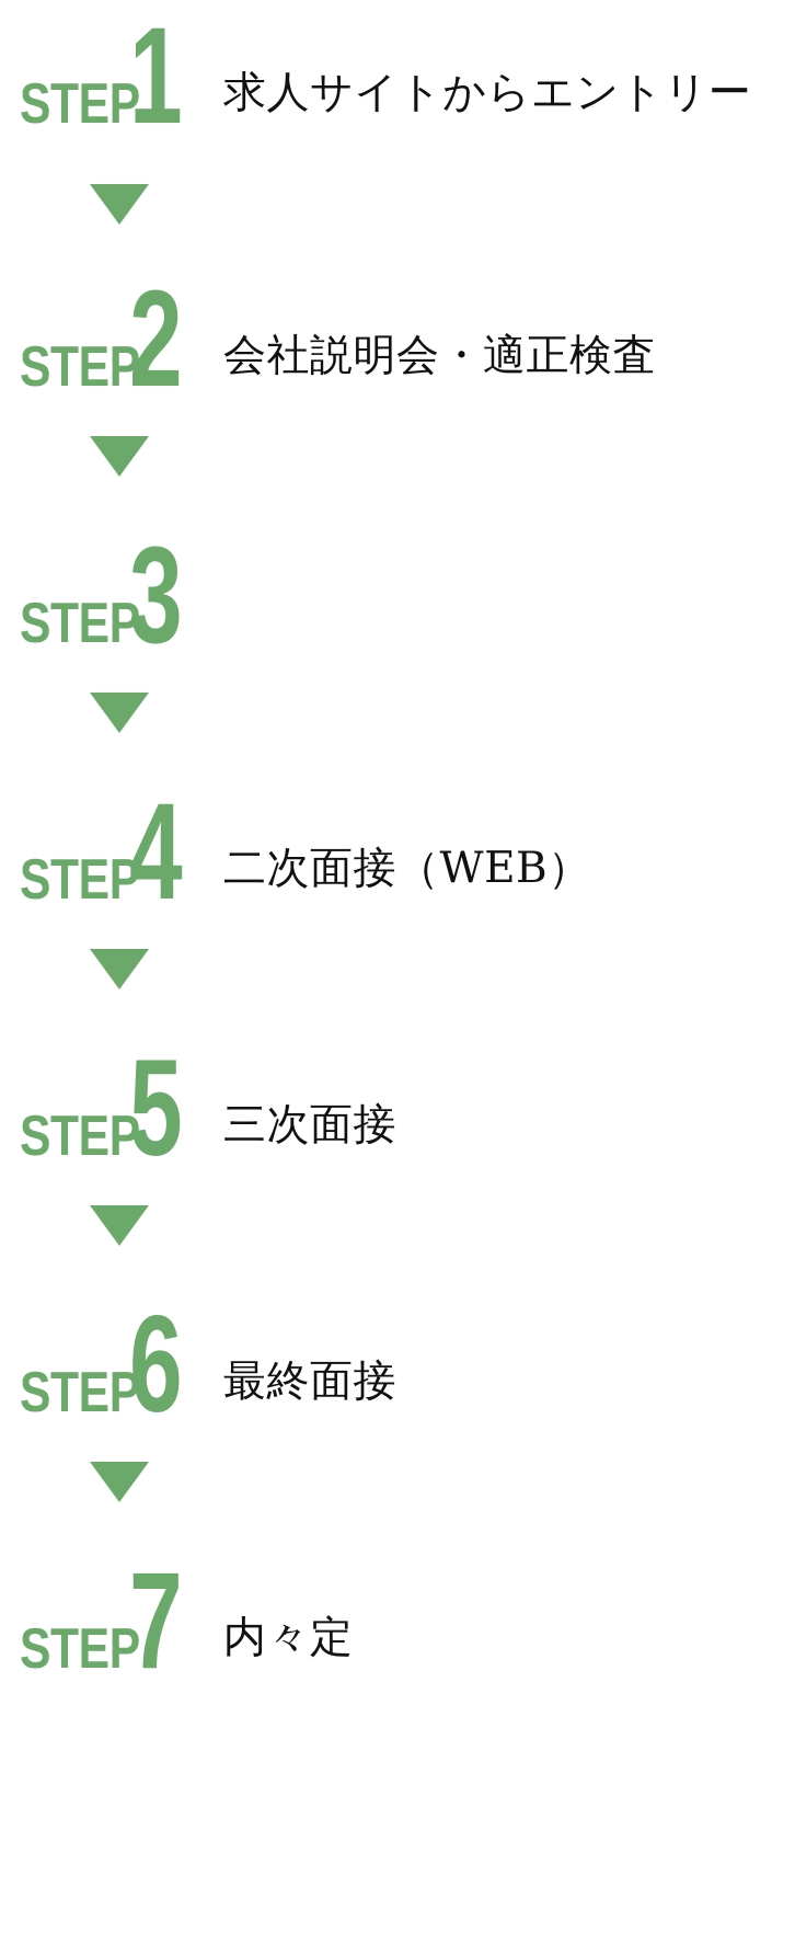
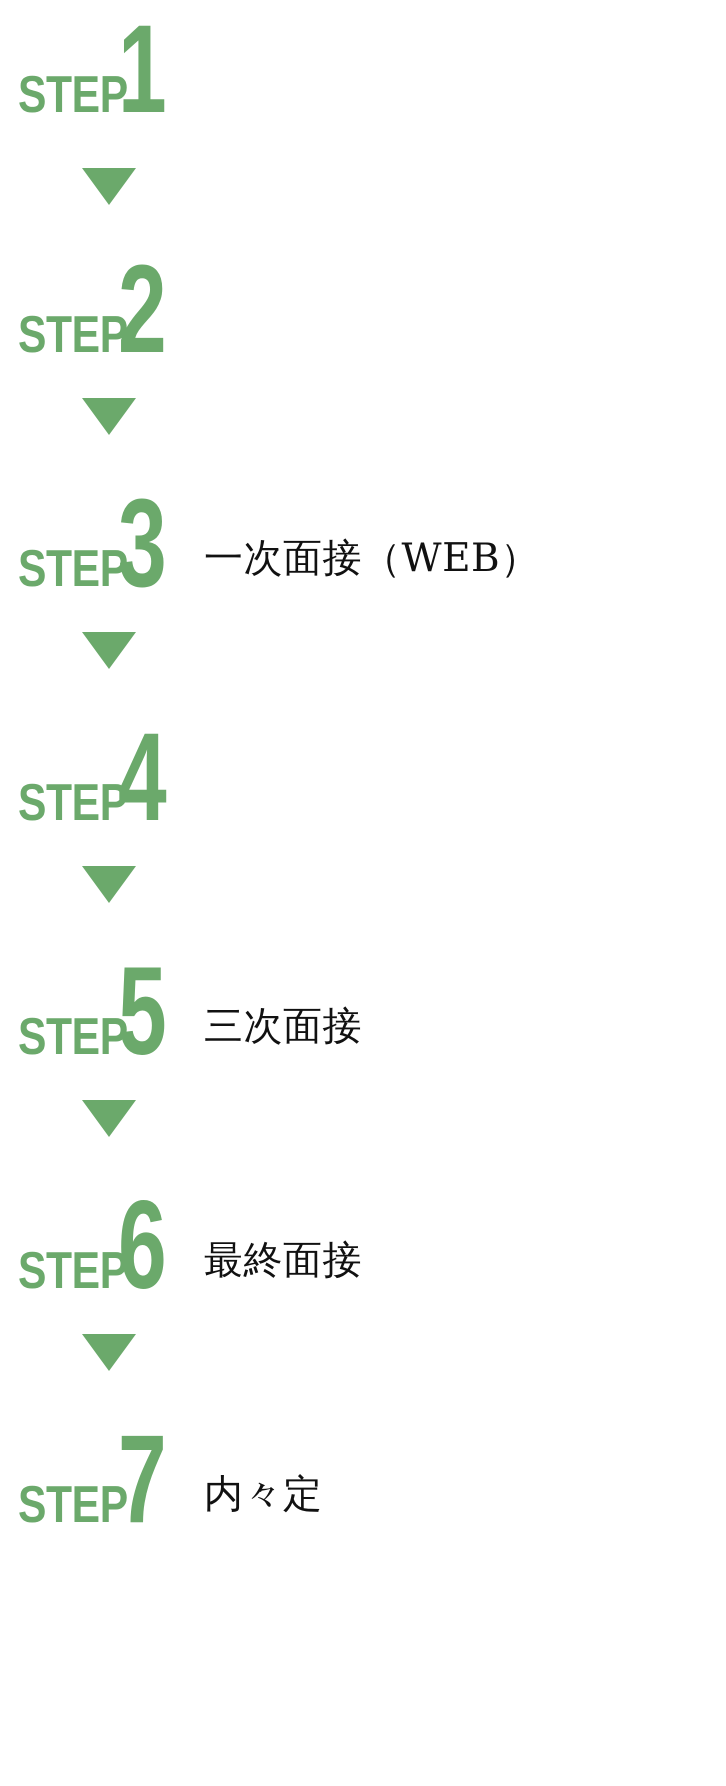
  STEP
  1
- 求人サイトからエントリー
  STEP
  2
- 会社説明会・適正検査
  STEP
  3
+ 一次面接（WEB）
  STEP
  4
- 二次面接（WEB）
  STEP
  5
  三次面接
  STEP
  6
  最終面接
  STEP
  7
  内々定
